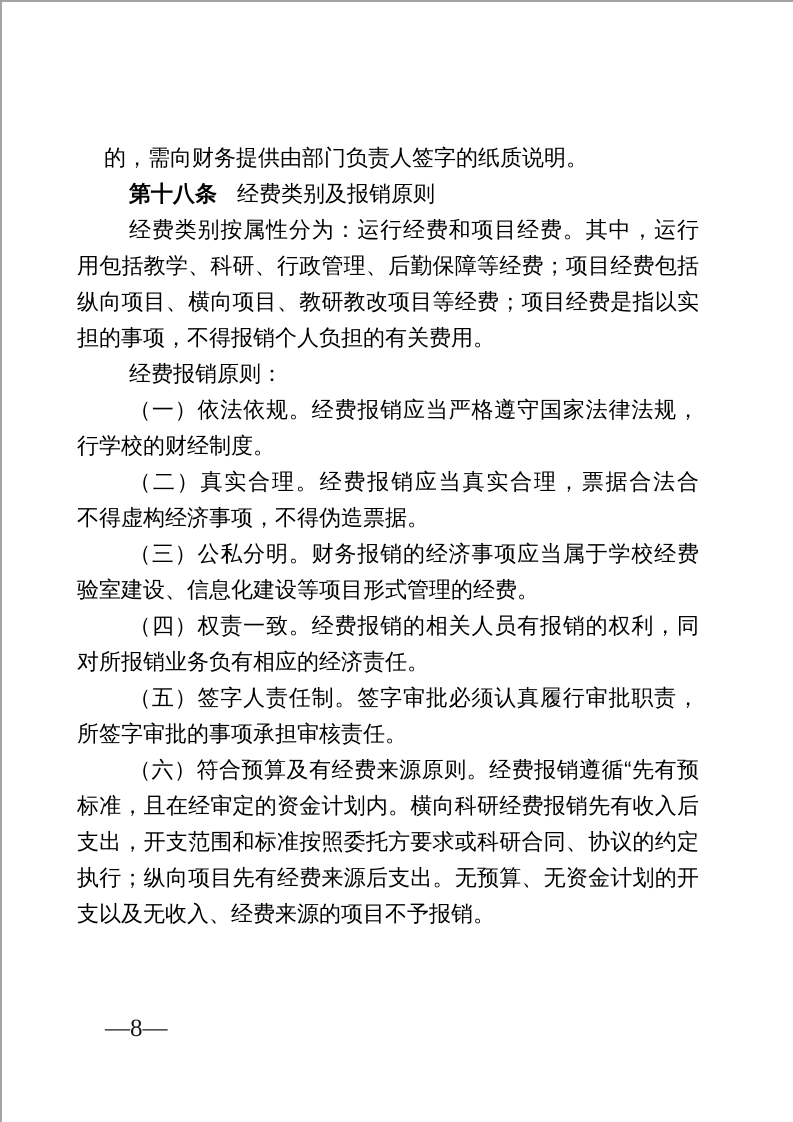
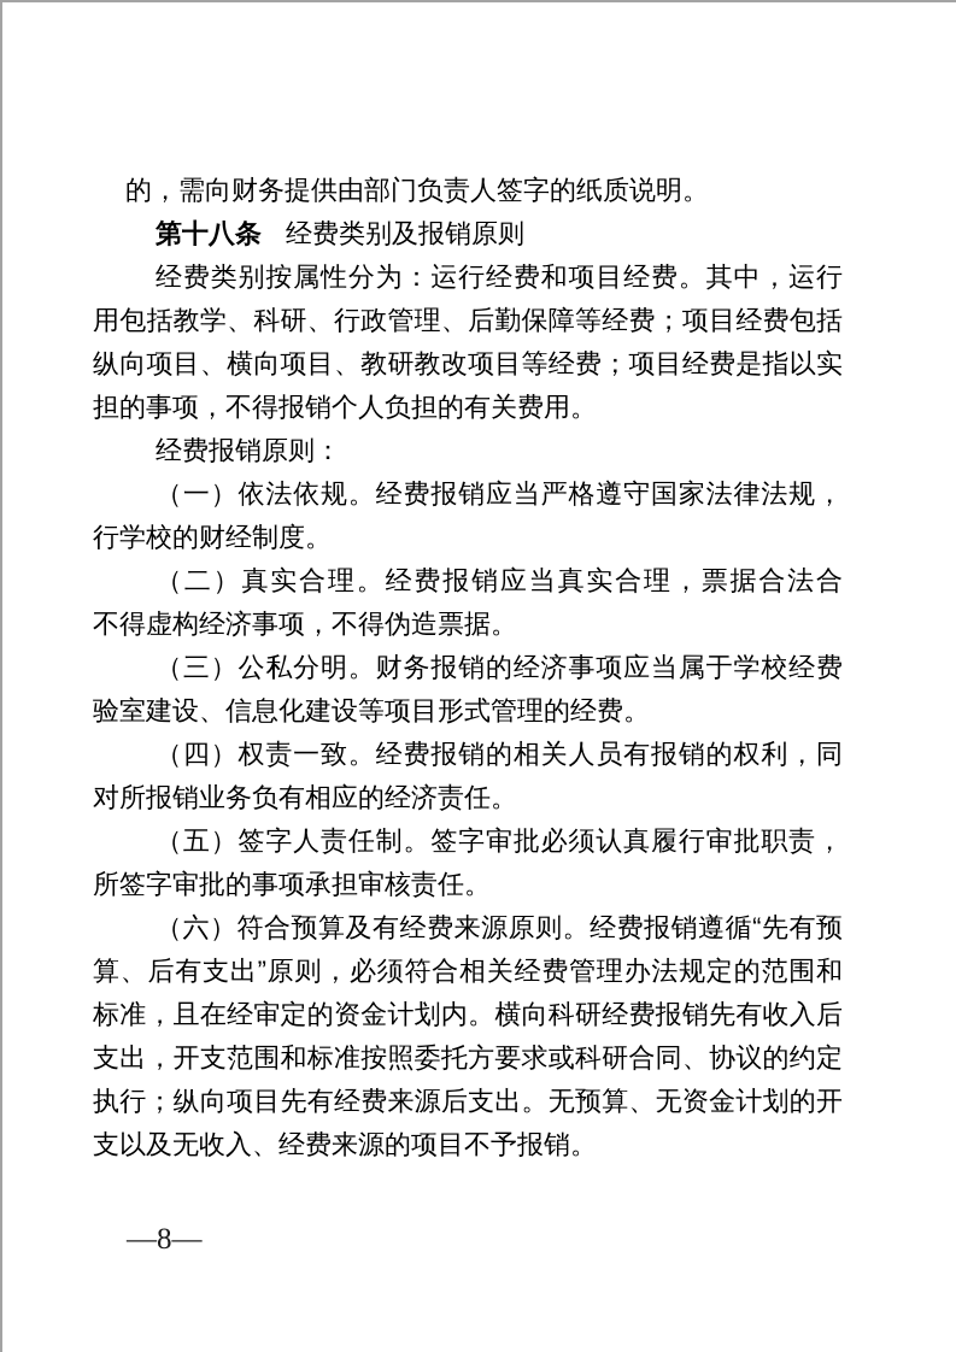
  的，需向财务提供由部门负责人签字的纸质说明。
  第十八条 经费类别及报销原则
  经费类别按属性分为：运行经费和项目经费。其中，运行
  用包括教学、科研、行政管理、后勤保障等经费；项目经费包括
  纵向项目、横向项目、教研教改项目等经费；项目经费是指以实
  担的事项，不得报销个人负担的有关费用。
  经费报销原则：
  （一）依法依规。经费报销应当严格遵守国家法律法规，
  行学校的财经制度。
  （二）真实合理。经费报销应当真实合理，票据合法合
  不得虚构经济事项，不得伪造票据。
  （三）公私分明。财务报销的经济事项应当属于学校经费
  验室建设、信息化建设等项目形式管理的经费。
  （四）权责一致。经费报销的相关人员有报销的权利，同
  对所报销业务负有相应的经济责任。
  （五）签字人责任制。签字审批必须认真履行审批职责，
  所签字审批的事项承担审核责任。
  （六）符合预算及有经费来源原则。经费报销遵循“先有预
+ 算、后有支出”原则，必须符合相关经费管理办法规定的范围和
  标准，且在经审定的资金计划内。横向科研经费报销先有收入后
  支出，开支范围和标准按照委托方要求或科研合同、协议的约定
  执行；纵向项目先有经费来源后支出。无预算、无资金计划的开
  支以及无收入、经费来源的项目不予报销。
  —8—
